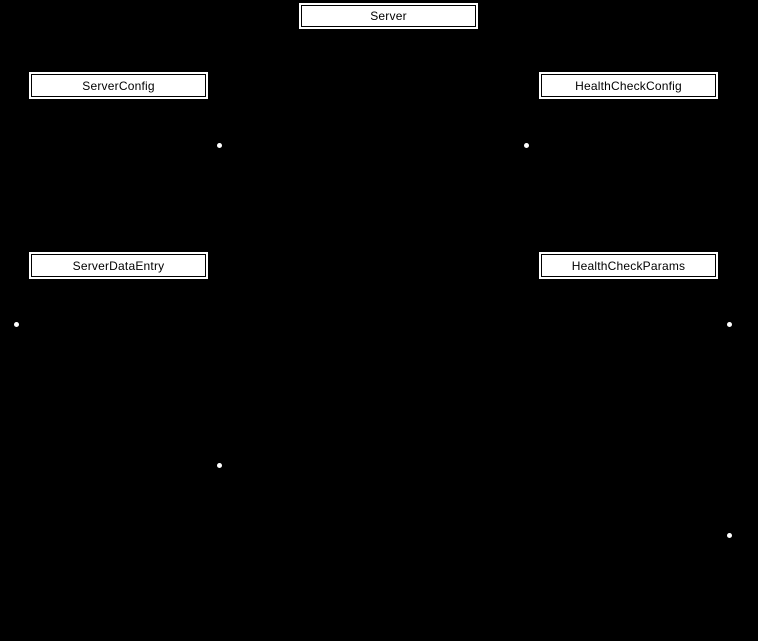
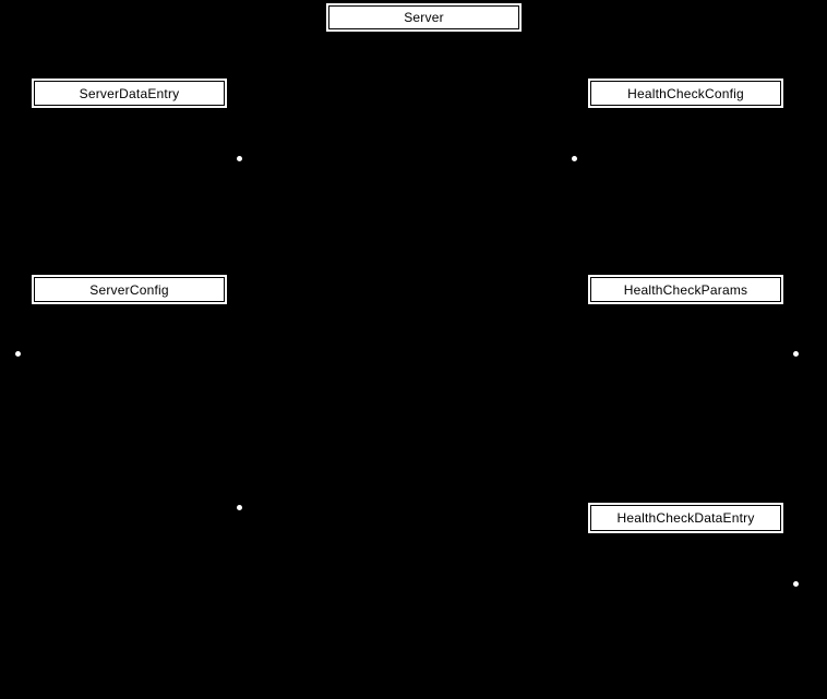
  Server
- ServerConfig
+ ServerDataEntry
  HealthCheckConfig
- ServerDataEntry
+ ServerConfig
  HealthCheckParams
+ HealthCheckDataEntry
